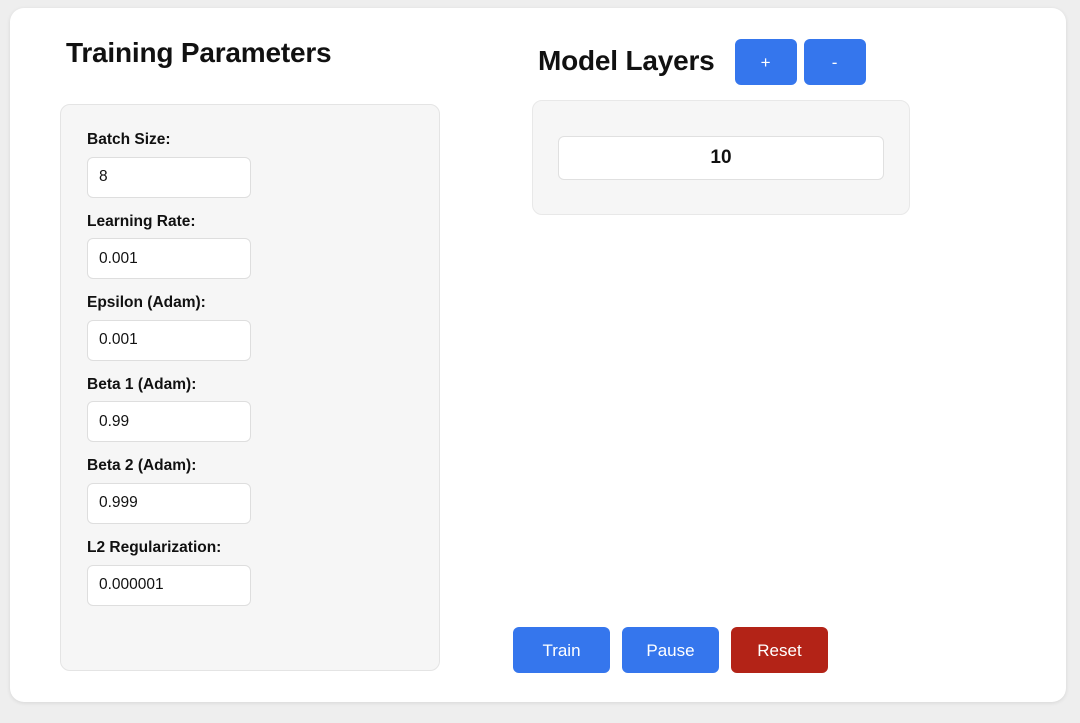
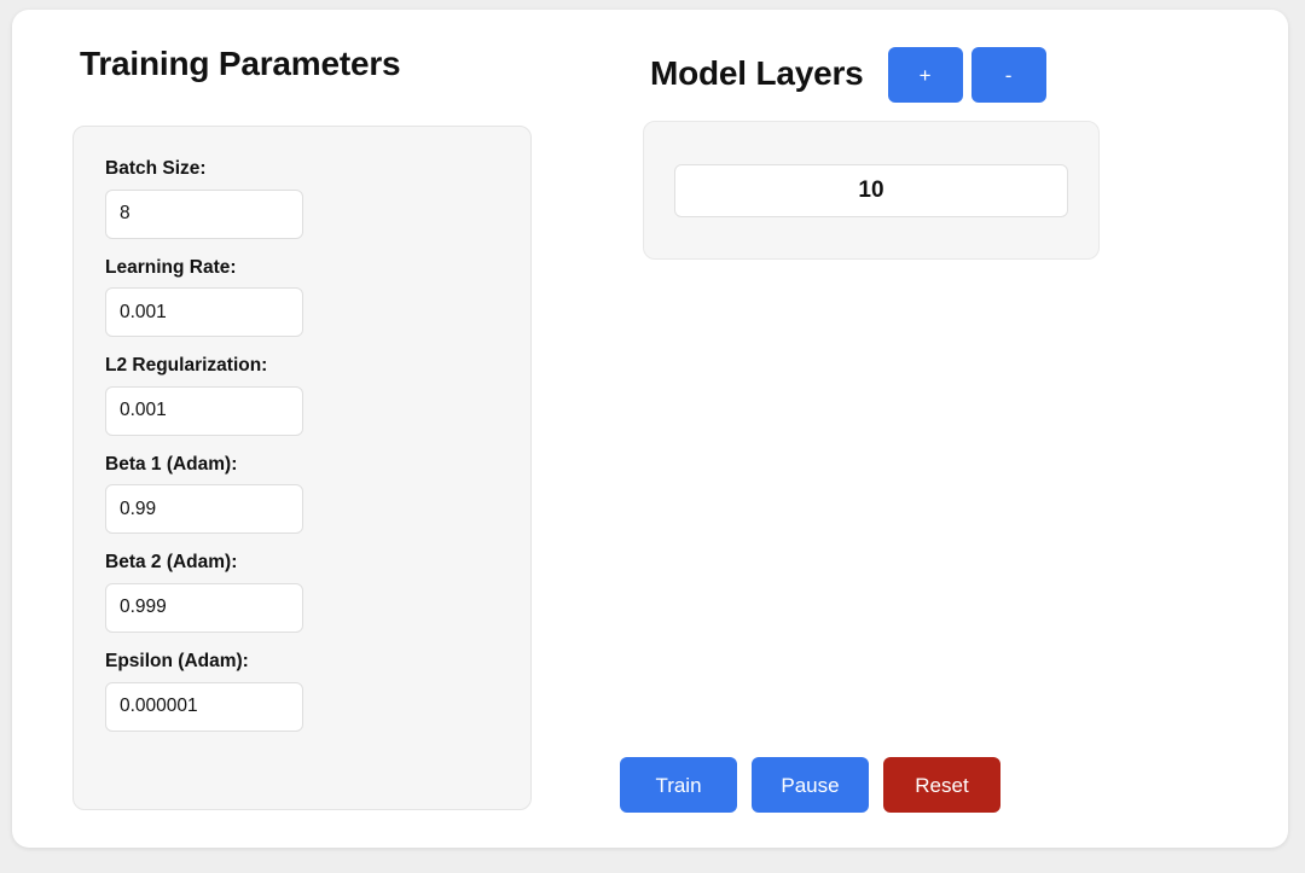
  Training Parameters
  Batch Size:
  8
  Learning Rate:
  0.001
- Epsilon (Adam):
+ L2 Regularization:
  0.001
  Beta 1 (Adam):
  0.99
  Beta 2 (Adam):
  0.999
- L2 Regularization:
+ Epsilon (Adam):
  0.000001
  Model Layers
  +
  -
  10
  Train
  Pause
  Reset
